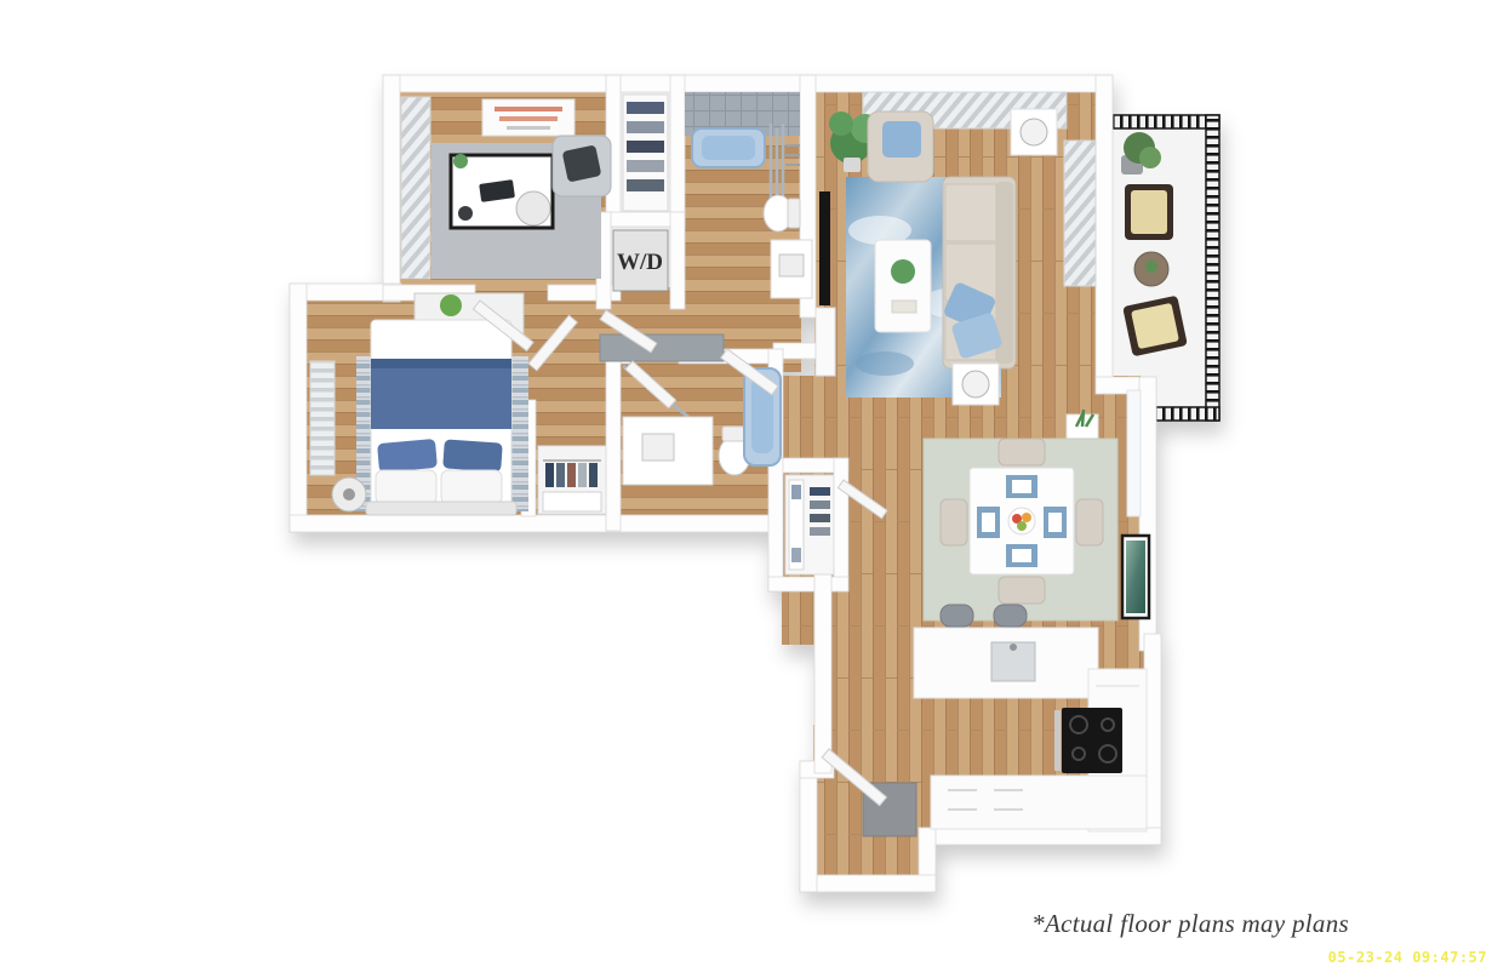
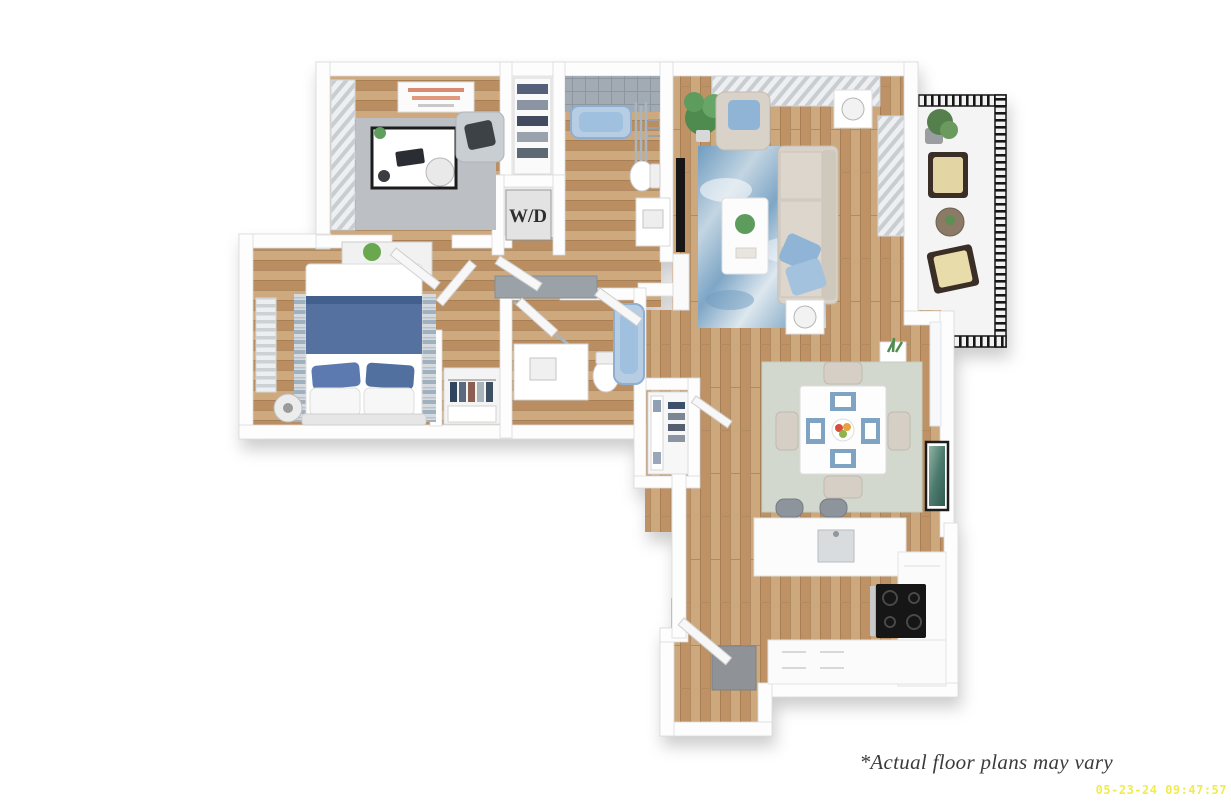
  W/D
- *Actual floor plans may plans
+ *Actual floor plans may vary
  05-23-24 09:47:57
